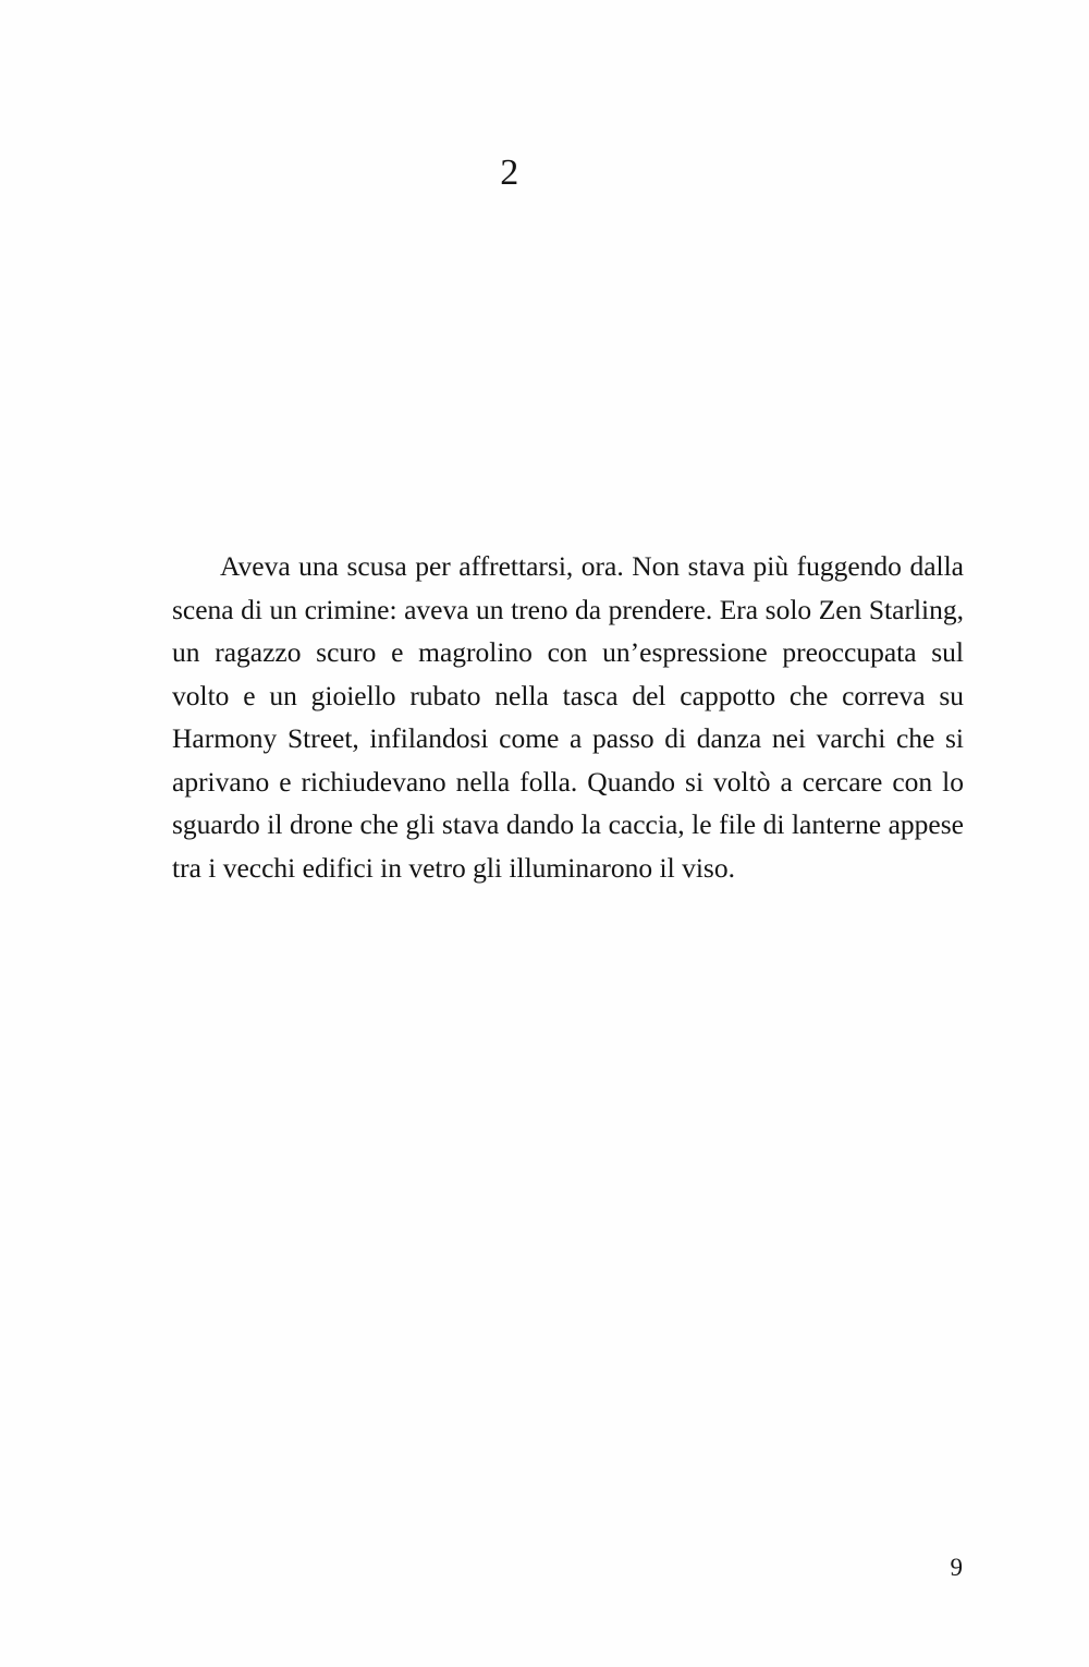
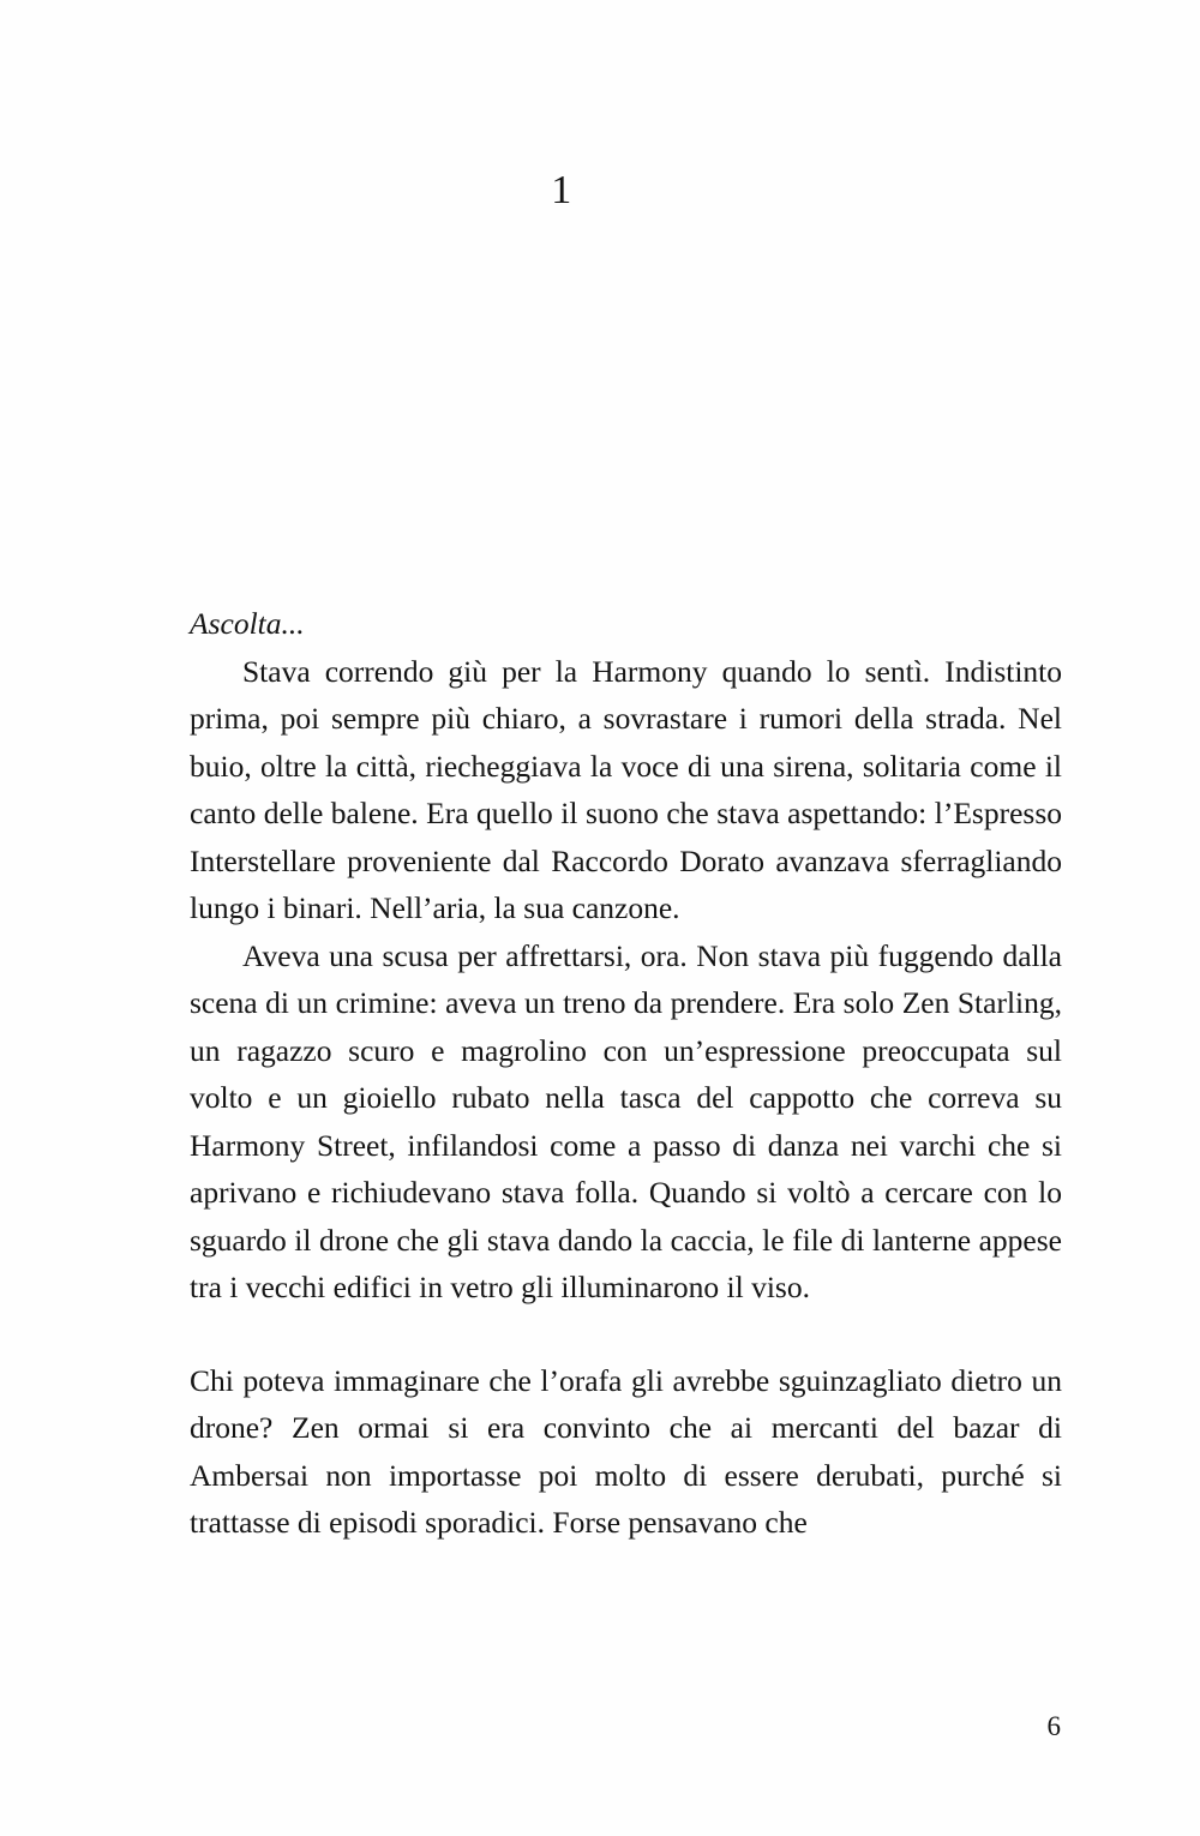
- 2
+ 1
+ Ascolta...
+ Stava correndo giù per la Harmony quando lo sentì. Indistinto prima, poi sempre più chiaro, a sovrastare i rumori della strada. Nel buio, oltre la città, riecheggiava la voce di una sirena, solitaria come il canto delle balene. Era quello il suono che stava aspettando: l’Espresso Interstellare proveniente dal Raccordo Dorato avanzava sferragliando lungo i binari. Nell’aria, la sua canzone.
- Aveva una scusa per affrettarsi, ora. Non stava più fuggendo dalla scena di un crimine: aveva un treno da prendere. Era solo Zen Starling, un ragazzo scuro e magrolino con un’espressione preoccupata sul volto e un gioiello rubato nella tasca del cappotto che correva su Harmony Street, infilandosi come a passo di danza nei varchi che si aprivano e richiudevano nella folla. Quando si voltò a cercare con lo sguardo il drone che gli stava dando la caccia, le file di lanterne appese tra i vecchi edifici in vetro gli illuminarono il viso.
+ Aveva una scusa per affrettarsi, ora. Non stava più fuggendo dalla scena di un crimine: aveva un treno da prendere. Era solo Zen Starling, un ragazzo scuro e magrolino con un’espressione preoccupata sul volto e un gioiello rubato nella tasca del cappotto che correva su Harmony Street, infilandosi come a passo di danza nei varchi che si aprivano e richiudevano stava folla. Quando si voltò a cercare con lo sguardo il drone che gli stava dando la caccia, le file di lanterne appese tra i vecchi edifici in vetro gli illuminarono il viso.
+ Chi poteva immaginare che l’orafa gli avrebbe sguinzagliato dietro un drone? Zen ormai si era convinto che ai mercanti del bazar di Ambersai non importasse poi molto di essere derubati, purché si trattasse di episodi sporadici. Forse pensavano che
- 9
+ 6
